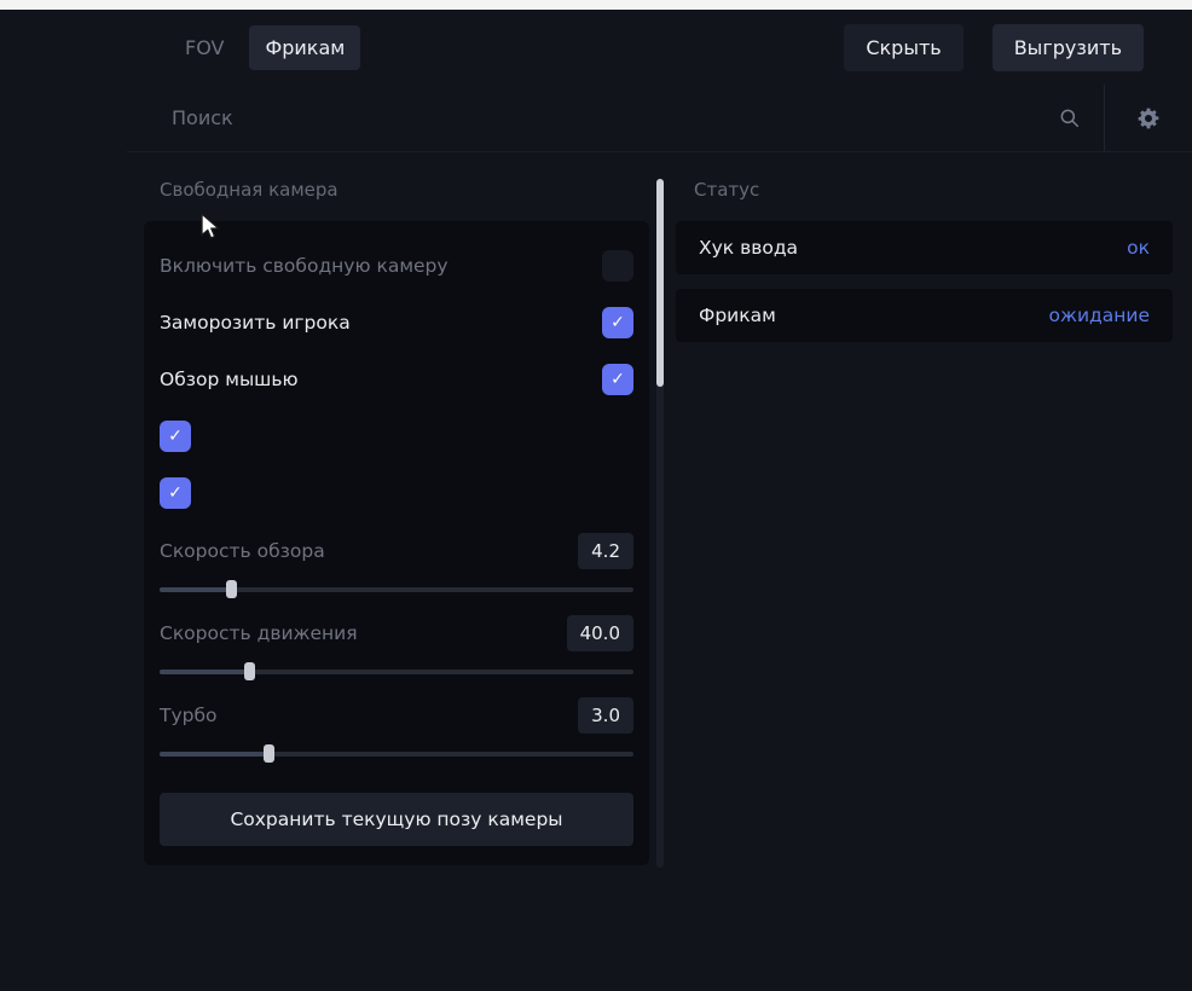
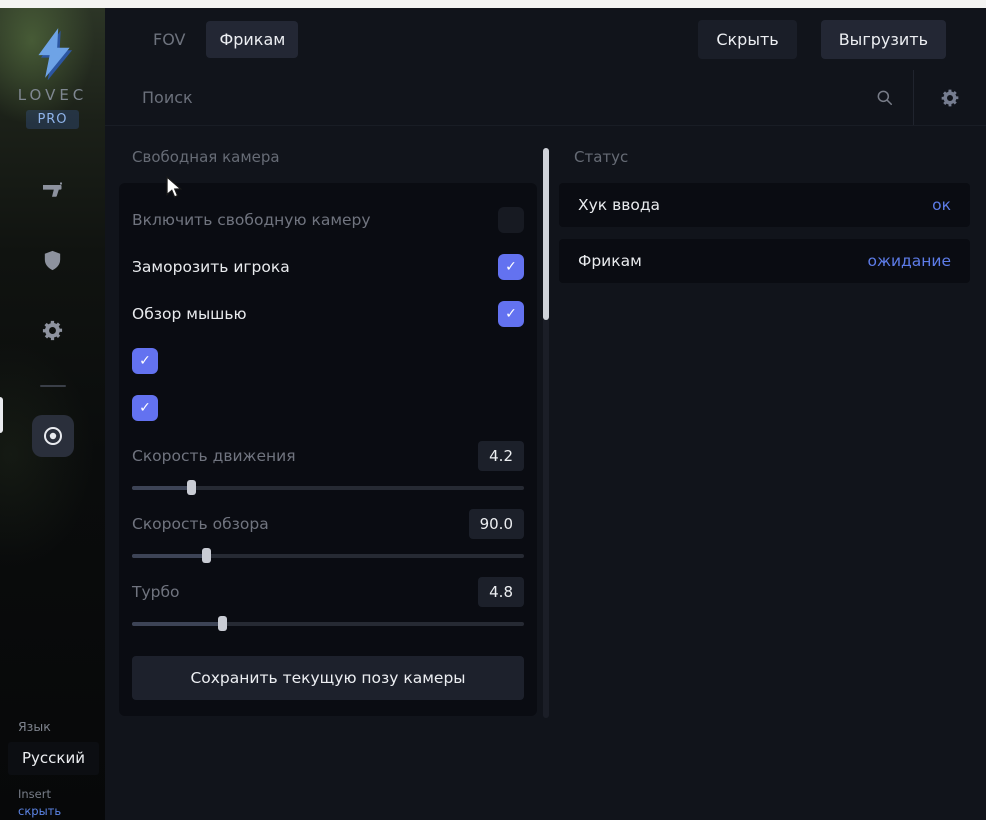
+ LOVEC
+ PRO
+ Язык
+ Русский
+ Insert
+ скрыть
  FOV
  Фрикам
  Скрыть
  Выгрузить
  Поиск
  Свободная камера
  Включить свободную камеру
  Заморозить игрока
  Обзор мышью
- Скорость обзора
+ Скорость движения
  4.2
- Скорость движения
+ Скорость обзора
- 40.0
+ 90.0
  Турбо
- 3.0
+ 4.8
  Сохранить текущую позу камеры
  Статус
  Хук ввода
  ок
  Фрикам
  ожидание
